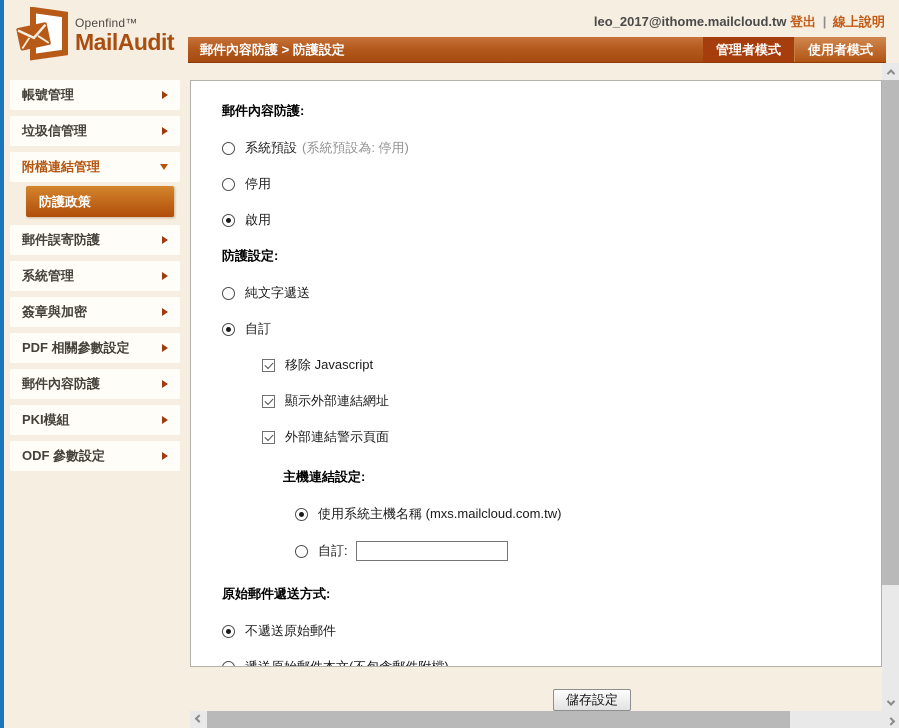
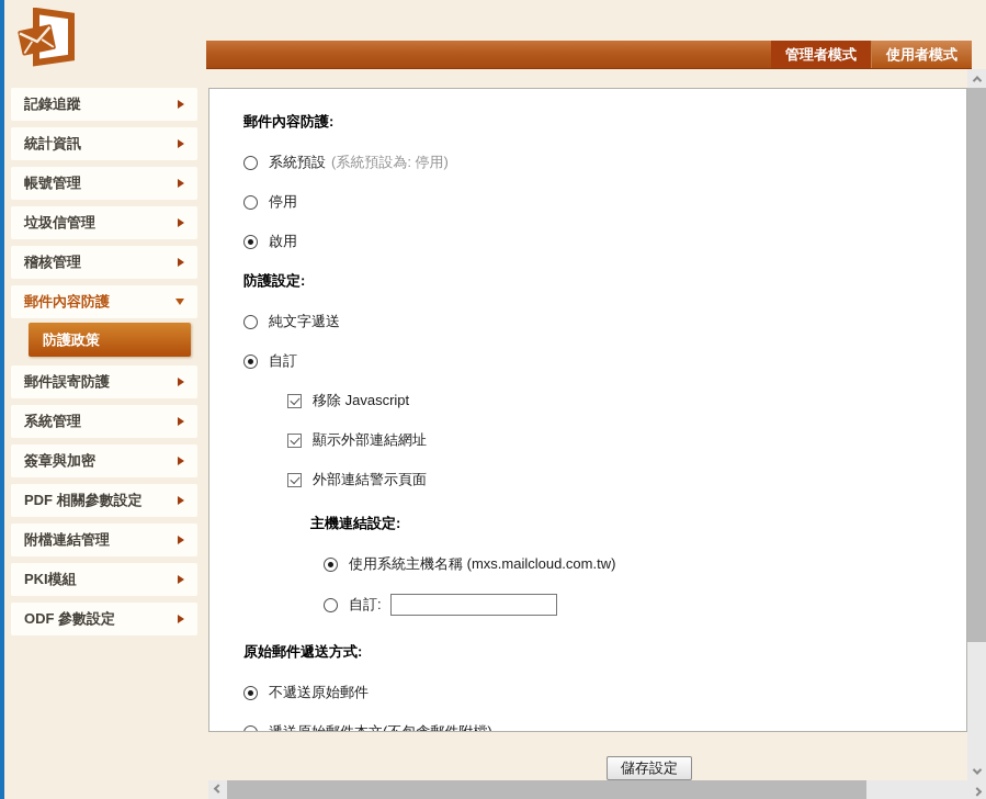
- Openfind™
- MailAudit
- leo_2017@ithome.mailcloud.tw 登出 | 線上說明
- 郵件內容防護 > 防護設定
  管理者模式
  使用者模式
+ 記錄追蹤
+ 統計資訊
  帳號管理
  垃圾信管理
+ 稽核管理
- 附檔連結管理
+ 郵件內容防護
  防護政策
  郵件誤寄防護
  系統管理
  簽章與加密
  PDF 相關參數設定
- 郵件內容防護
+ 附檔連結管理
  PKI模組
  ODF 參數設定
  郵件內容防護:
  系統預設
  (系統預設為: 停用)
  停用
  啟用
  防護設定:
  純文字遞送
  自訂
  移除 Javascript
  顯示外部連結網址
  外部連結警示頁面
  主機連結設定:
  使用系統主機名稱 (mxs.mailcloud.com.tw)
  自訂:
  原始郵件遞送方式:
  不遞送原始郵件
  儲存設定
